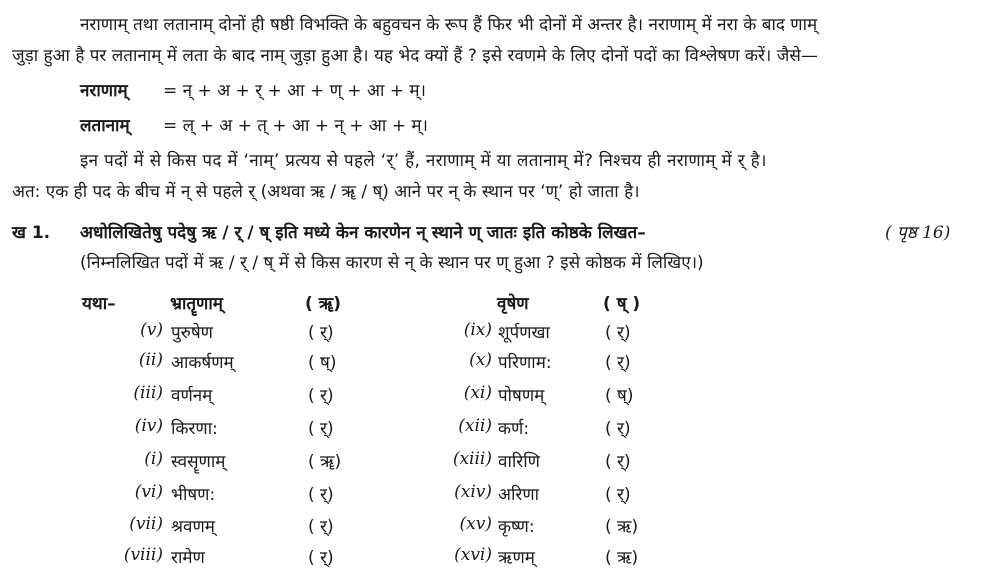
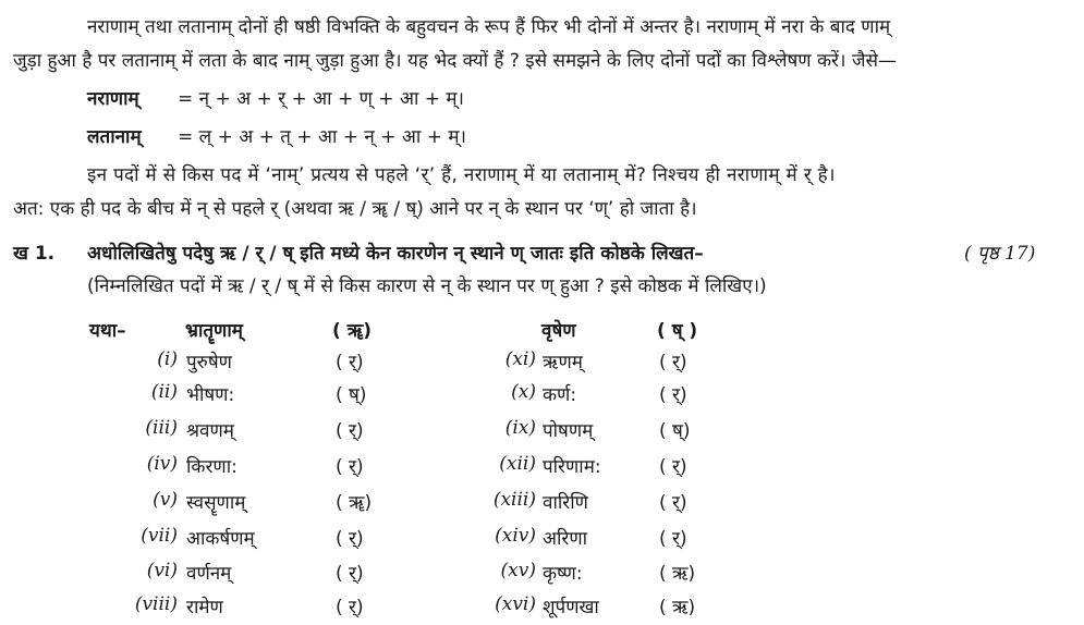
  नराणाम् तथा लतानाम् दोनों ही षष्ठी विभक्ति के बहुवचन के रूप हैं फिर भी दोनों में अन्तर है। नराणाम् में नरा के बाद णाम्
- जुड़ा हुआ है पर लतानाम् में लता के बाद नाम् जुड़ा हुआ है। यह भेद क्यों हैं ? इसे रवणमे के लिए दोनों पदों का विश्लेषण करें। जैसे—
+ जुड़ा हुआ है पर लतानाम् में लता के बाद नाम् जुड़ा हुआ है। यह भेद क्यों हैं ? इसे समझने के लिए दोनों पदों का विश्लेषण करें। जैसे—
  नराणाम्
  = न् + अ + र् + आ + ण् + आ + म्।
  लतानाम्
  = ल् + अ + त् + आ + न् + आ + म्।
  इन पदों में से किस पद में ‘नाम्’ प्रत्यय से पहले ‘र्’ हैं, नराणाम् में या लतानाम् में? निश्चय ही नराणाम् में र् है।
  अत: एक ही पद के बीच में न् से पहले र् (अथवा ऋ / ॠ / ष्) आने पर न् के स्थान पर ‘ण्’ हो जाता है।
  ख 1.
  अधोलिखितेषु पदेषु ऋ / र् / ष् इति मध्ये केन कारणेन न् स्थाने ण् जातः इति कोष्ठके लिखत–
- ( पृष्ठ 16)
+ ( पृष्ठ 17)
  (निम्नलिखित पदों में ऋ / र् / ष् में से किस कारण से न् के स्थान पर ण् हुआ ? इसे कोष्ठक में लिखिए।)
  यथा–
  भ्रातॄणाम्
  ( ॠ)
  वृषेण
  ( ष् )
- (v)
+ (i)
  पुरुषेण
  ( र्)
  (ii)
- आकर्षणम्
+ भीषण:
  ( ष्)
  (iii)
- वर्णनम्
+ श्रवणम्
  ( र्)
  (iv)
  किरणा:
  ( र्)
- (i)
+ (v)
  स्वसॄणाम्
  ( ॠ)
- (vi)
+ (vii)
- भीषण:
+ आकर्षणम्
  ( र्)
- (vii)
+ (vi)
- श्रवणम्
+ वर्णनम्
  ( र्)
  (viii)
  रामेण
  ( र्)
- (ix)
+ (xi)
- शूर्पणखा
+ ऋणम्
  ( र्)
  (x)
- परिणाम:
+ कर्ण:
  ( र्)
- (xi)
+ (ix)
  पोषणम्
  ( ष्)
  (xii)
- कर्ण:
+ परिणाम:
  ( र्)
  (xiii)
  वारिणि
  ( र्)
  (xiv)
  अरिणा
  ( र्)
  (xv)
  कृष्ण:
  ( ऋ)
  (xvi)
- ऋणम्
+ शूर्पणखा
  ( ऋ)
